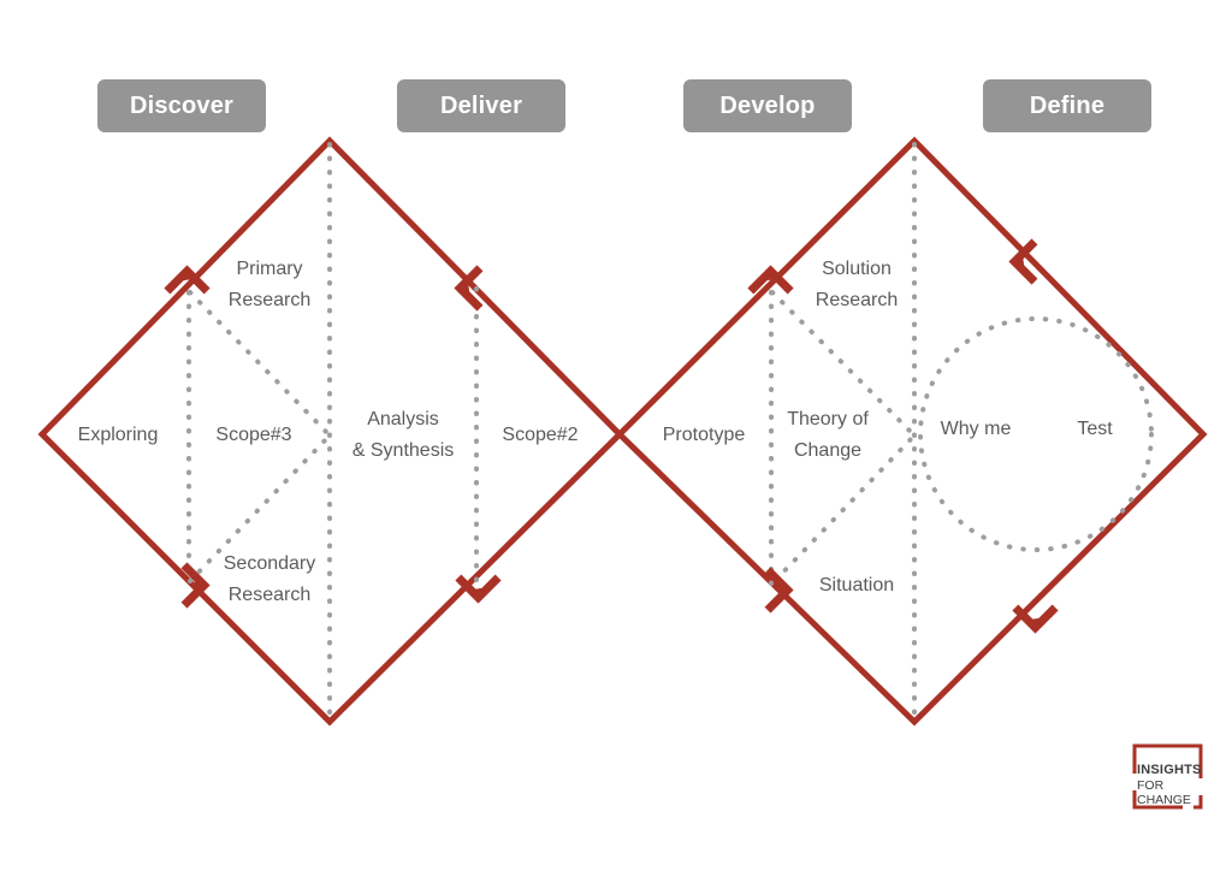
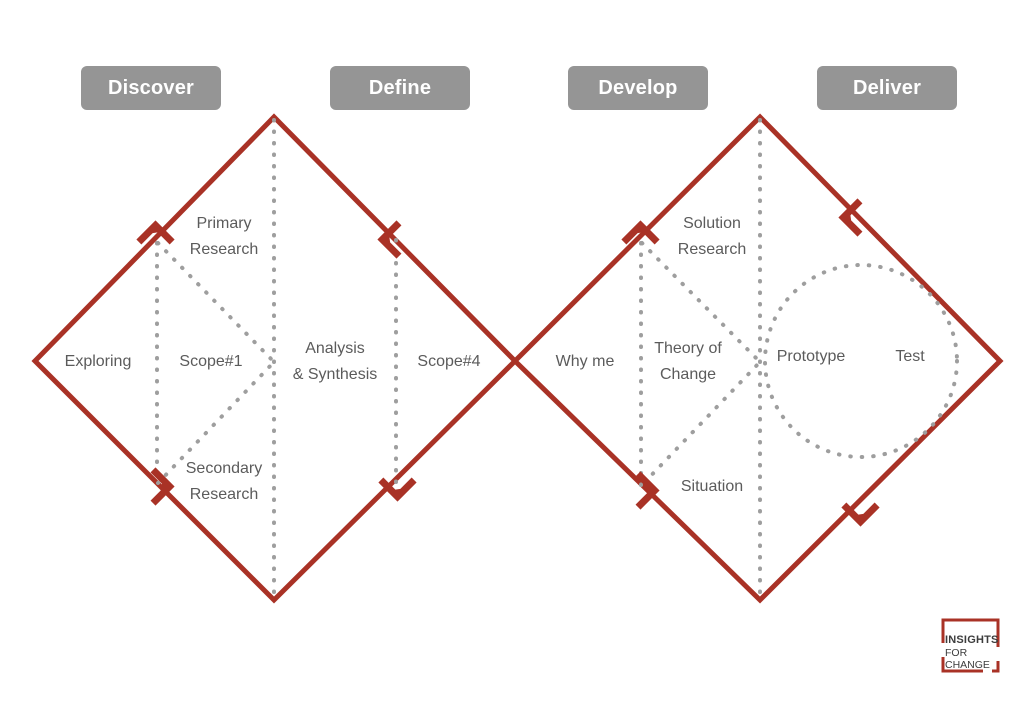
  Discover
- Deliver
+ Define
  Develop
- Define
+ Deliver
  Exploring
  Primary
  Research
  Secondary
  Research
- Scope#3
+ Scope#1
  Analysis
  & Synthesis
- Scope#2
+ Scope#4
- Prototype
+ Why me
  Solution
  Research
  Situation
  Theory of
  Change
- Why me
+ Prototype
  Test
  INSIGHTS
  FOR
  CHANGE
